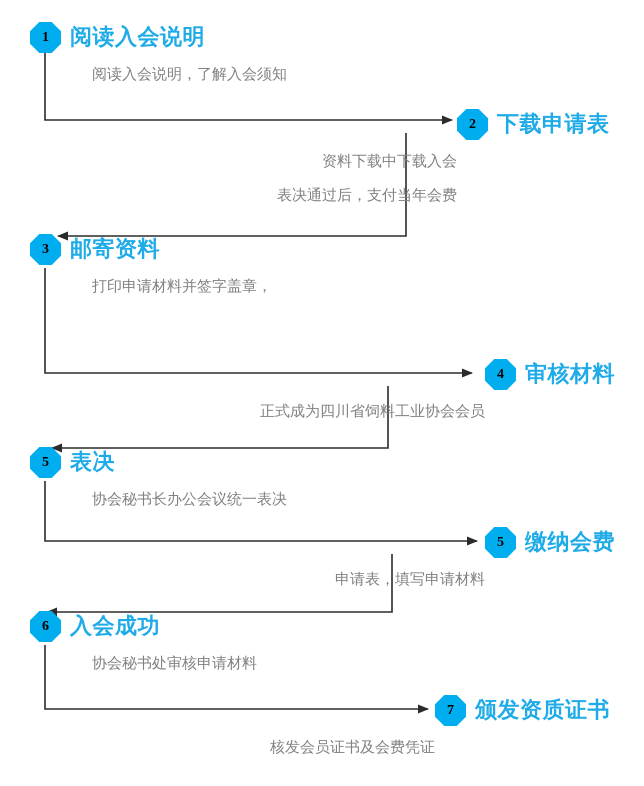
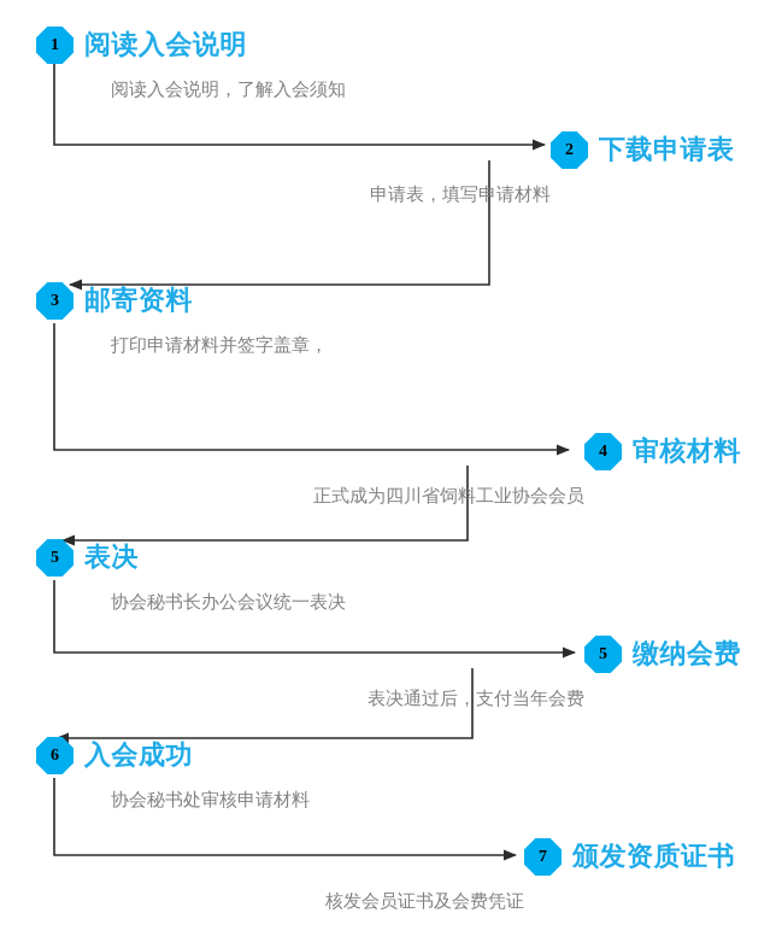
  1
  阅读入会说明
  阅读入会说明，了解入会须知
  2
  下载申请表
- 资料下载中下载入会
- 表决通过后，支付当年会费
+ 申请表，填写申请材料
  3
  邮寄资料
  打印申请材料并签字盖章，
  4
  审核材料
  正式成为四川省饲料工业协会会员
  5
  表决
  协会秘书长办公会议统一表决
  5
  缴纳会费
- 申请表，填写申请材料
+ 表决通过后，支付当年会费
  6
  入会成功
  协会秘书处审核申请材料
  7
  颁发资质证书
  核发会员证书及会费凭证
